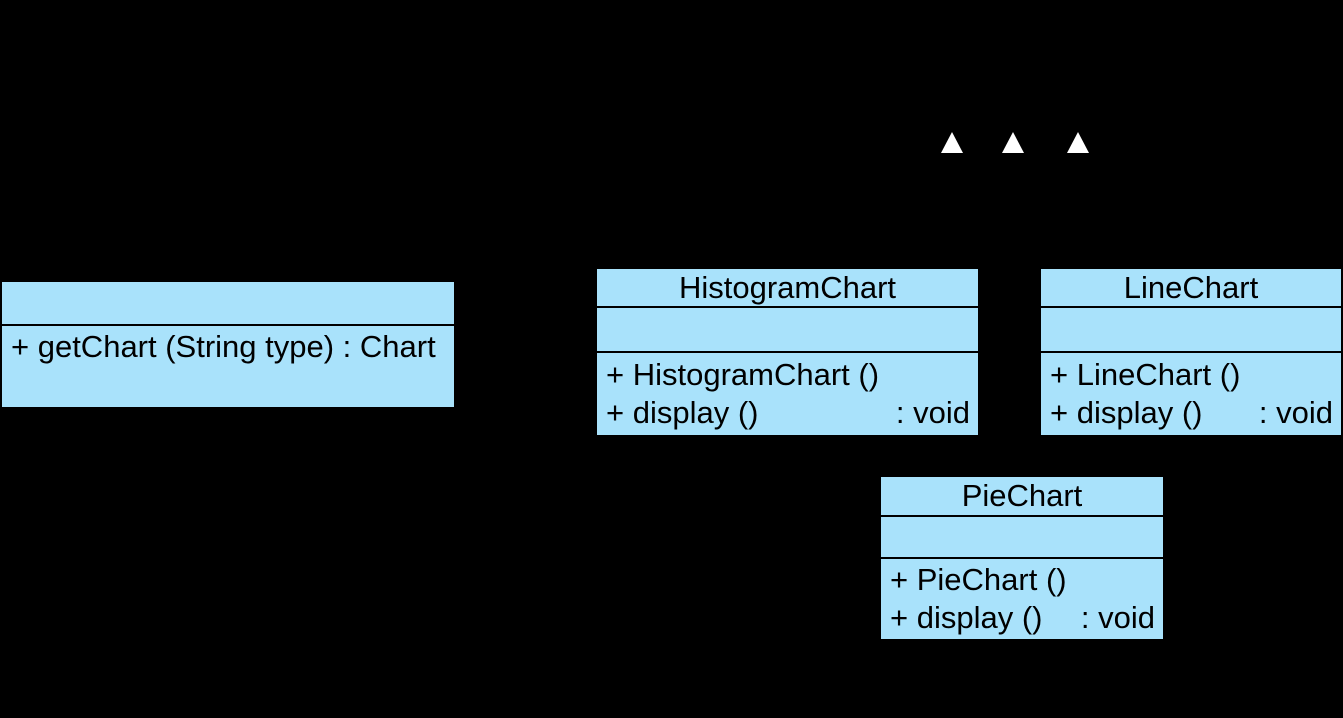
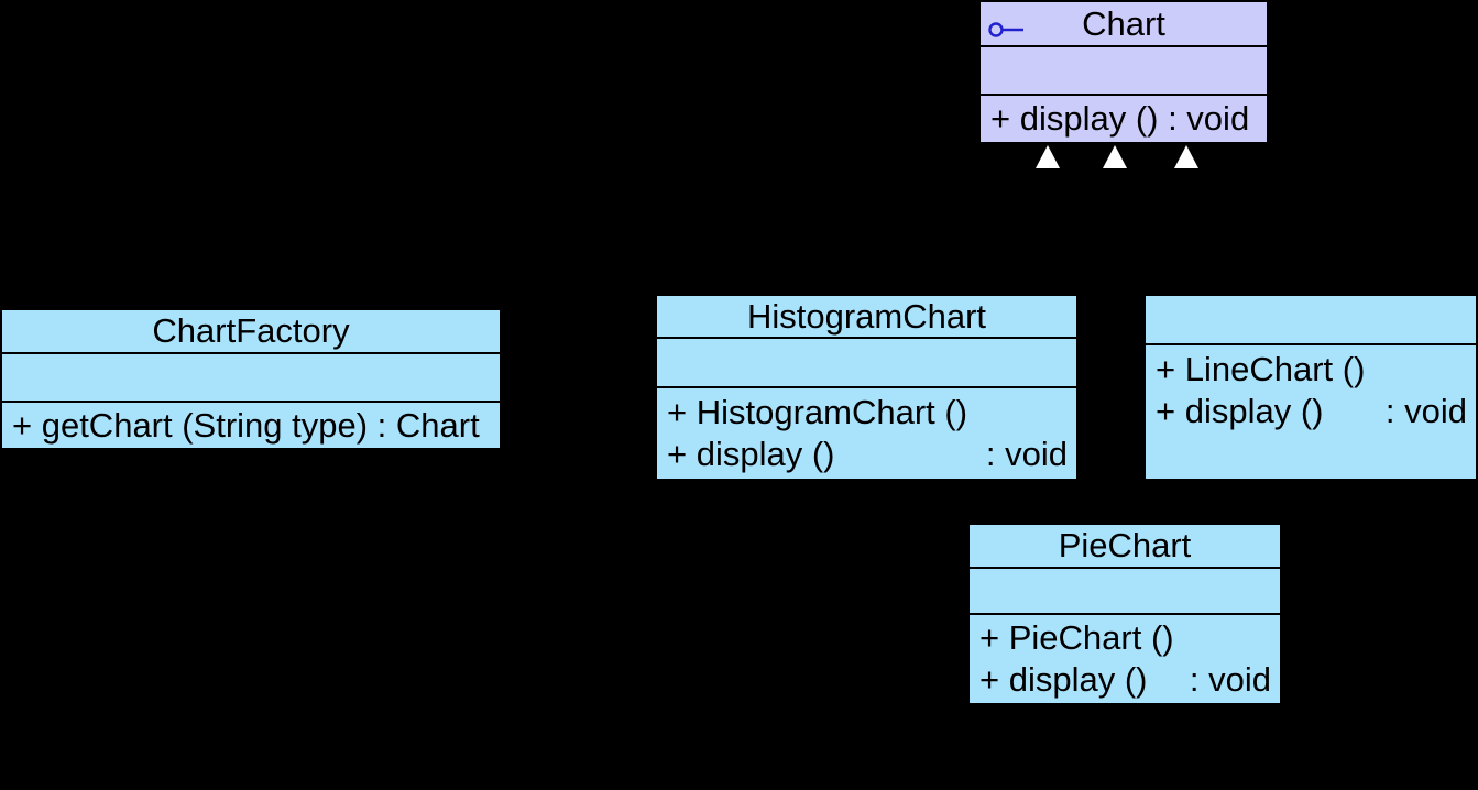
+ Chart
+ + display () : void
+ ChartFactory
  + getChart (String type) : Chart
  HistogramChart
  + HistogramChart ()
  + display ()
  : void
- LineChart
  + LineChart ()
  + display ()
  : void
  PieChart
  + PieChart ()
  + display ()
  : void
